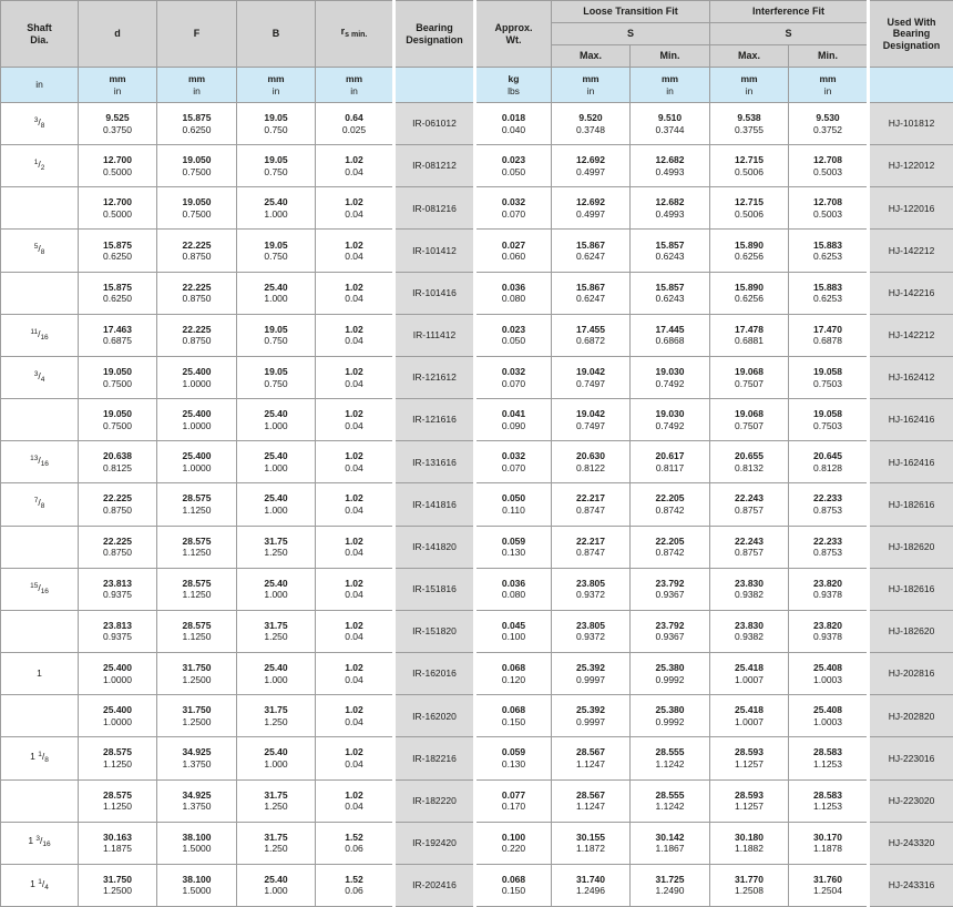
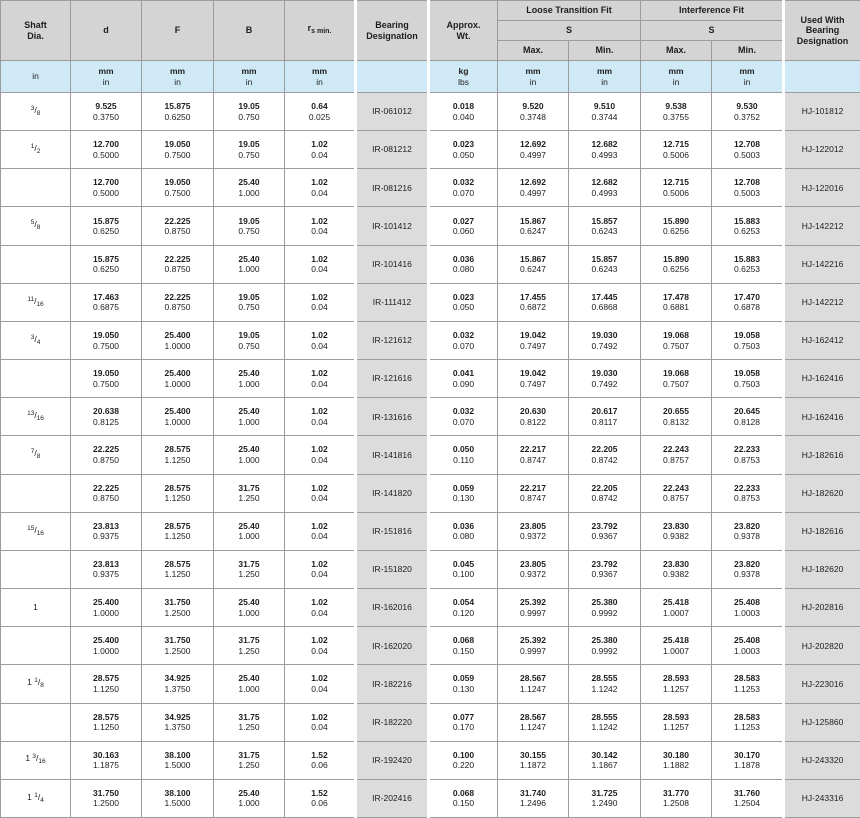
  Shaft Dia.	d	F	B	r	Bearing Designation	Approx. Wt.	Loose Transition Fit	Interference Fit	Used With Bearing Designation
  S	S
  Max.	Min.	Max.	Min.
  in	mmin	mmin	mmin	mmin		kglbs	mmin	mmin	mmin	mmin
  /	9.5250.3750	15.8750.6250	19.050.750	0.640.025	IR-061012	0.0180.040	9.5200.3748	9.5100.3744	9.5380.3755	9.5300.3752	HJ-101812
  /	12.7000.5000	19.0500.7500	19.050.750	1.020.04	IR-081212	0.0230.050	12.6920.4997	12.6820.4993	12.7150.5006	12.7080.5003	HJ-122012
  	12.7000.5000	19.0500.7500	25.401.000	1.020.04	IR-081216	0.0320.070	12.6920.4997	12.6820.4993	12.7150.5006	12.7080.5003	HJ-122016
  /	15.8750.6250	22.2250.8750	19.050.750	1.020.04	IR-101412	0.0270.060	15.8670.6247	15.8570.6243	15.8900.6256	15.8830.6253	HJ-142212
  	15.8750.6250	22.2250.8750	25.401.000	1.020.04	IR-101416	0.0360.080	15.8670.6247	15.8570.6243	15.8900.6256	15.8830.6253	HJ-142216
  /	17.4630.6875	22.2250.8750	19.050.750	1.020.04	IR-111412	0.0230.050	17.4550.6872	17.4450.6868	17.4780.6881	17.4700.6878	HJ-142212
  /	19.0500.7500	25.4001.0000	19.050.750	1.020.04	IR-121612	0.0320.070	19.0420.7497	19.0300.7492	19.0680.7507	19.0580.7503	HJ-162412
  	19.0500.7500	25.4001.0000	25.401.000	1.020.04	IR-121616	0.0410.090	19.0420.7497	19.0300.7492	19.0680.7507	19.0580.7503	HJ-162416
  /	20.6380.8125	25.4001.0000	25.401.000	1.020.04	IR-131616	0.0320.070	20.6300.8122	20.6170.8117	20.6550.8132	20.6450.8128	HJ-162416
  /	22.2250.8750	28.5751.1250	25.401.000	1.020.04	IR-141816	0.0500.110	22.2170.8747	22.2050.8742	22.2430.8757	22.2330.8753	HJ-182616
  	22.2250.8750	28.5751.1250	31.751.250	1.020.04	IR-141820	0.0590.130	22.2170.8747	22.2050.8742	22.2430.8757	22.2330.8753	HJ-182620
  /	23.8130.9375	28.5751.1250	25.401.000	1.020.04	IR-151816	0.0360.080	23.8050.9372	23.7920.9367	23.8300.9382	23.8200.9378	HJ-182616
  	23.8130.9375	28.5751.1250	31.751.250	1.020.04	IR-151820	0.0450.100	23.8050.9372	23.7920.9367	23.8300.9382	23.8200.9378	HJ-182620
- 1	25.4001.0000	31.7501.2500	25.401.000	1.020.04	IR-162016	0.0680.120	25.3920.9997	25.3800.9992	25.4181.0007	25.4081.0003	HJ-202816
+ 1	25.4001.0000	31.7501.2500	25.401.000	1.020.04	IR-162016	0.0540.120	25.3920.9997	25.3800.9992	25.4181.0007	25.4081.0003	HJ-202816
  	25.4001.0000	31.7501.2500	31.751.250	1.020.04	IR-162020	0.0680.150	25.3920.9997	25.3800.9992	25.4181.0007	25.4081.0003	HJ-202820
  1 /	28.5751.1250	34.9251.3750	25.401.000	1.020.04	IR-182216	0.0590.130	28.5671.1247	28.5551.1242	28.5931.1257	28.5831.1253	HJ-223016
- 	28.5751.1250	34.9251.3750	31.751.250	1.020.04	IR-182220	0.0770.170	28.5671.1247	28.5551.1242	28.5931.1257	28.5831.1253	HJ-223020
+ 	28.5751.1250	34.9251.3750	31.751.250	1.020.04	IR-182220	0.0770.170	28.5671.1247	28.5551.1242	28.5931.1257	28.5831.1253	HJ-125860
  1 /	30.1631.1875	38.1001.5000	31.751.250	1.520.06	IR-192420	0.1000.220	30.1551.1872	30.1421.1867	30.1801.1882	30.1701.1878	HJ-243320
  1 /	31.7501.2500	38.1001.5000	25.401.000	1.520.06	IR-202416	0.0680.150	31.7401.2496	31.7251.2490	31.7701.2508	31.7601.2504	HJ-243316
